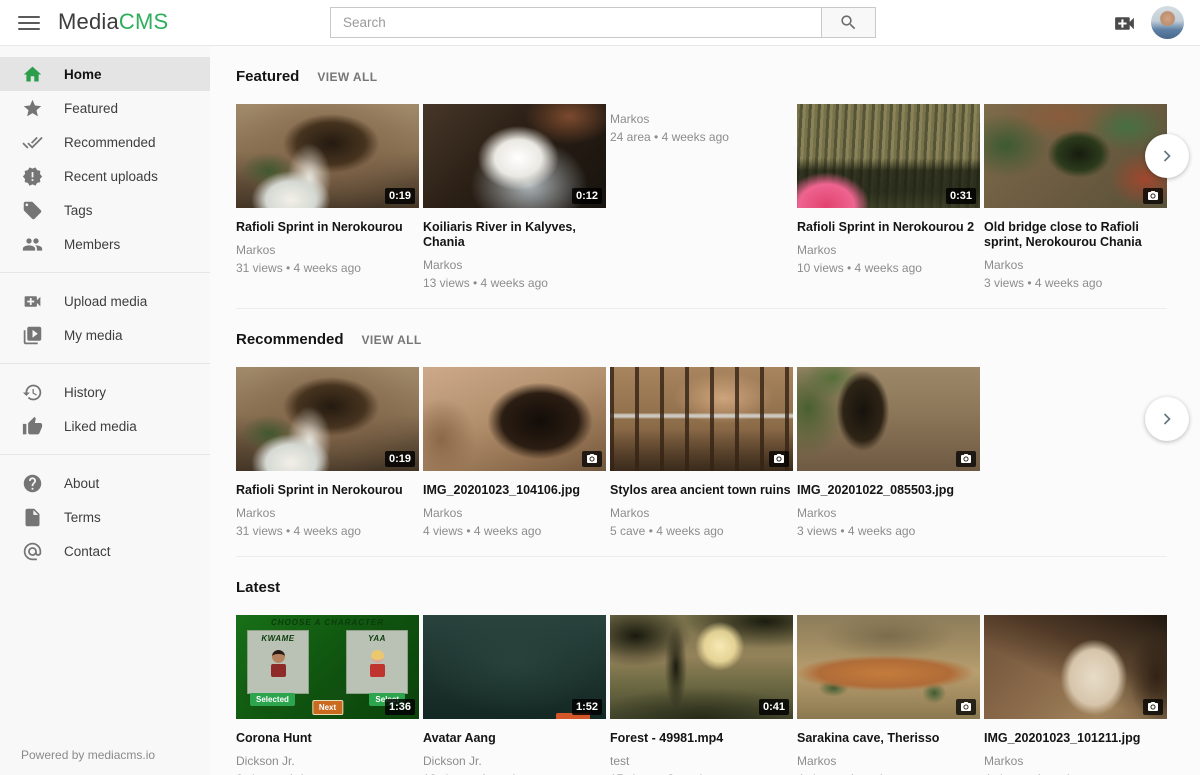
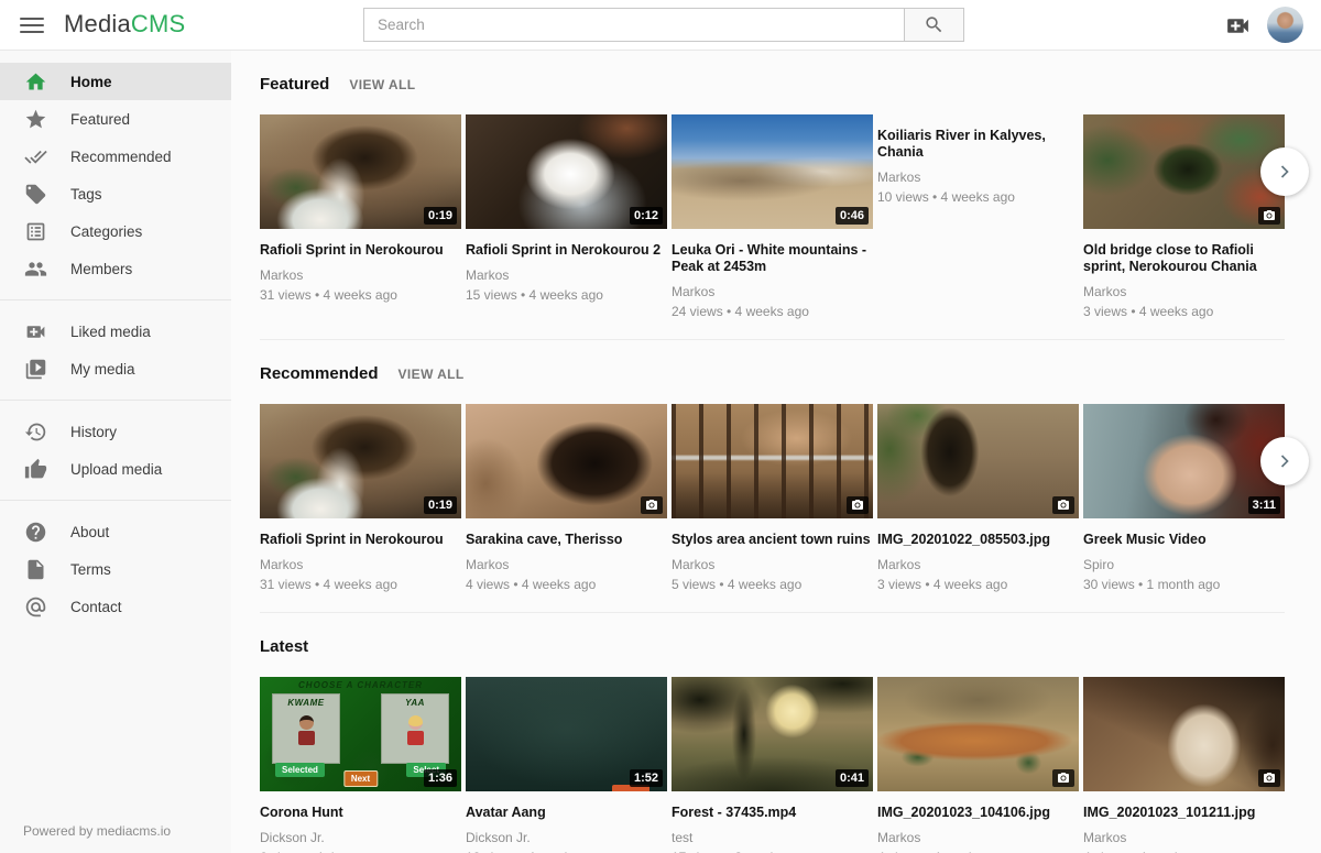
  MediaCMS
  Search
  Home
  Featured
  Recommended
- Recent uploads
  Tags
+ Categories
  Members
- Upload media
+ Liked media
  My media
  History
- Liked media
+ Upload media
  About
  Terms
  Contact
  Powered by mediacms.io
  Featured
  VIEW ALL
  0:19
  Rafioli Sprint in Nerokourou
  Markos
  31 views • 4 weeks ago
  0:12
- Koiliaris River in Kalyves, Chania
+ Rafioli Sprint in Nerokourou 2
  Markos
- 13 views • 4 weeks ago
+ 15 views • 4 weeks ago
+ 0:46
+ Leuka Ori - White mountains - Peak at 2453m
  Markos
- 24 area • 4 weeks ago
+ 24 views • 4 weeks ago
- 0:31
- Rafioli Sprint in Nerokourou 2
+ Koiliaris River in Kalyves, Chania
  Markos
  10 views • 4 weeks ago
  Old bridge close to Rafioli sprint, Nerokourou Chania
  Markos
  3 views • 4 weeks ago
  Recommended
  VIEW ALL
  0:19
  Rafioli Sprint in Nerokourou
  Markos
  31 views • 4 weeks ago
- IMG_20201023_104106.jpg
+ Sarakina cave, Therisso
  Markos
  4 views • 4 weeks ago
  Stylos area ancient town ruins
  Markos
- 5 cave • 4 weeks ago
+ 5 views • 4 weeks ago
  IMG_20201022_085503.jpg
  Markos
  3 views • 4 weeks ago
+ 3:11
+ Greek Music Video
+ Spiro
+ 30 views • 1 month ago
  Latest
  CHOOSE A CHARACTER
  KWAME
  YAA
  Selected
  Next
  Select
  1:36
  Corona Hunt
  Dickson Jr.
  1:52
  Avatar Aang
  Dickson Jr.
  0:41
- Forest - 49981.mp4
+ Forest - 37435.mp4
  test
- Sarakina cave, Therisso
+ IMG_20201023_104106.jpg
  Markos
  IMG_20201023_101211.jpg
  Markos
